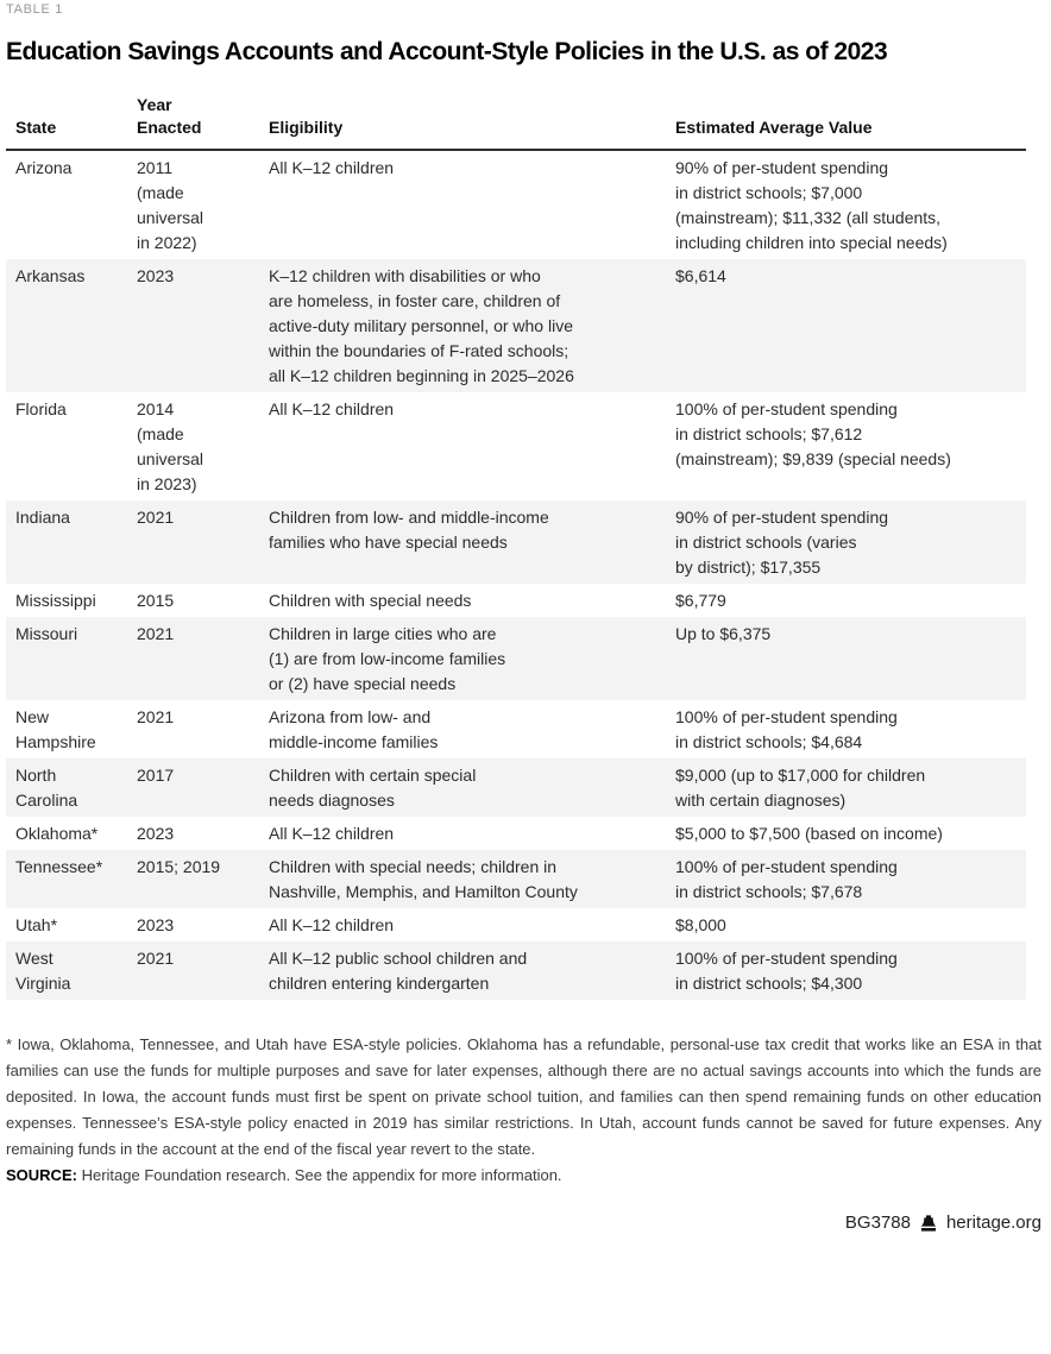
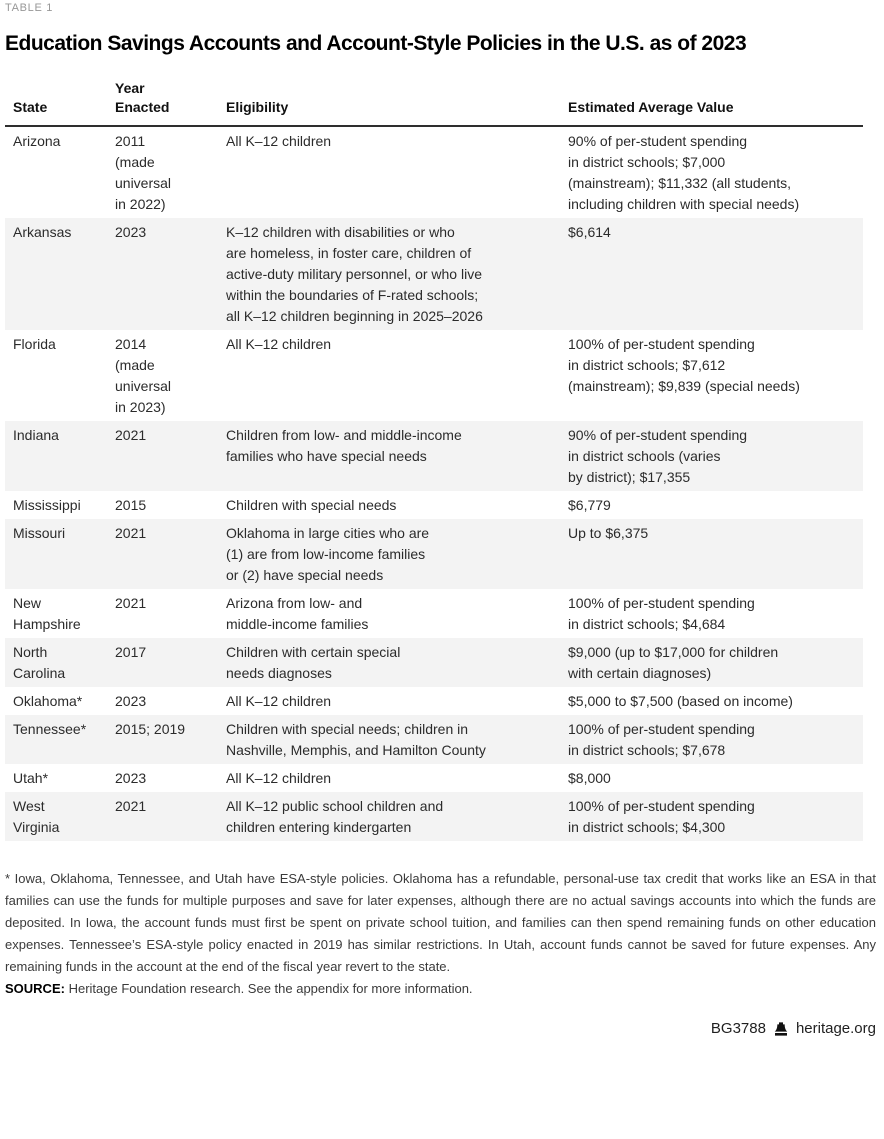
  TABLE 1
  Education Savings Accounts and Account-Style Policies in the U.S. as of 2023
  State	Year Enacted	Eligibility	Estimated Average Value
- Arizona	2011 (made universal in 2022)	All K–12 children	90% of per-student spending in district schools; $7,000 (mainstream); $11,332 (all students, including children into special needs)
+ Arizona	2011 (made universal in 2022)	All K–12 children	90% of per-student spending in district schools; $7,000 (mainstream); $11,332 (all students, including children with special needs)
  Arkansas	2023	K–12 children with disabilities or who are homeless, in foster care, children of active-duty military personnel, or who live within the boundaries of F-rated schools; all K–12 children beginning in 2025–2026	$6,614
  Florida	2014 (made universal in 2023)	All K–12 children	100% of per-student spending in district schools; $7,612 (mainstream); $9,839 (special needs)
  Indiana	2021	Children from low- and middle-income families who have special needs	90% of per-student spending in district schools (varies by district); $17,355
  Mississippi	2015	Children with special needs	$6,779
- Missouri	2021	Children in large cities who are (1) are from low-income families or (2) have special needs	Up to $6,375
+ Missouri	2021	Oklahoma in large cities who are (1) are from low-income families or (2) have special needs	Up to $6,375
  New Hampshire	2021	Arizona from low- and middle-income families	100% of per-student spending in district schools; $4,684
  North Carolina	2017	Children with certain special needs diagnoses	$9,000 (up to $17,000 for children with certain diagnoses)
  Oklahoma*	2023	All K–12 children	$5,000 to $7,500 (based on income)
  Tennessee*	2015; 2019	Children with special needs; children in Nashville, Memphis, and Hamilton County	100% of per-student spending in district schools; $7,678
  Utah*	2023	All K–12 children	$8,000
  West Virginia	2021	All K–12 public school children and children entering kindergarten	100% of per-student spending in district schools; $4,300
  * Iowa, Oklahoma, Tennessee, and Utah have ESA-style policies. Oklahoma has a refundable, personal-use tax credit that works like an ESA in that families can use the funds for multiple purposes and save for later expenses, although there are no actual savings accounts into which the funds are deposited. In Iowa, the account funds must first be spent on private school tuition, and families can then spend remaining funds on other education expenses. Tennessee’s ESA-style policy enacted in 2019 has similar restrictions. In Utah, account funds cannot be saved for future expenses. Any remaining funds in the account at the end of the fiscal year revert to the state.
  SOURCE: Heritage Foundation research. See the appendix for more information.
  BG3788
  heritage.org
